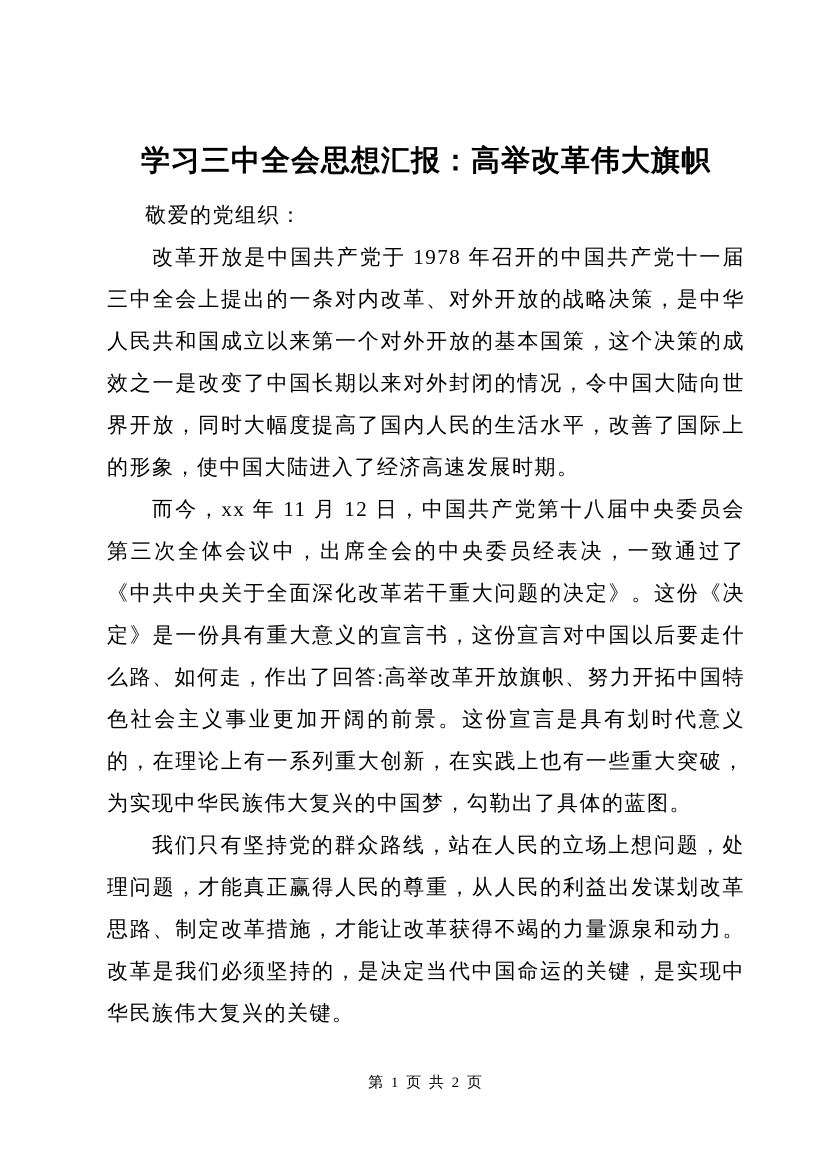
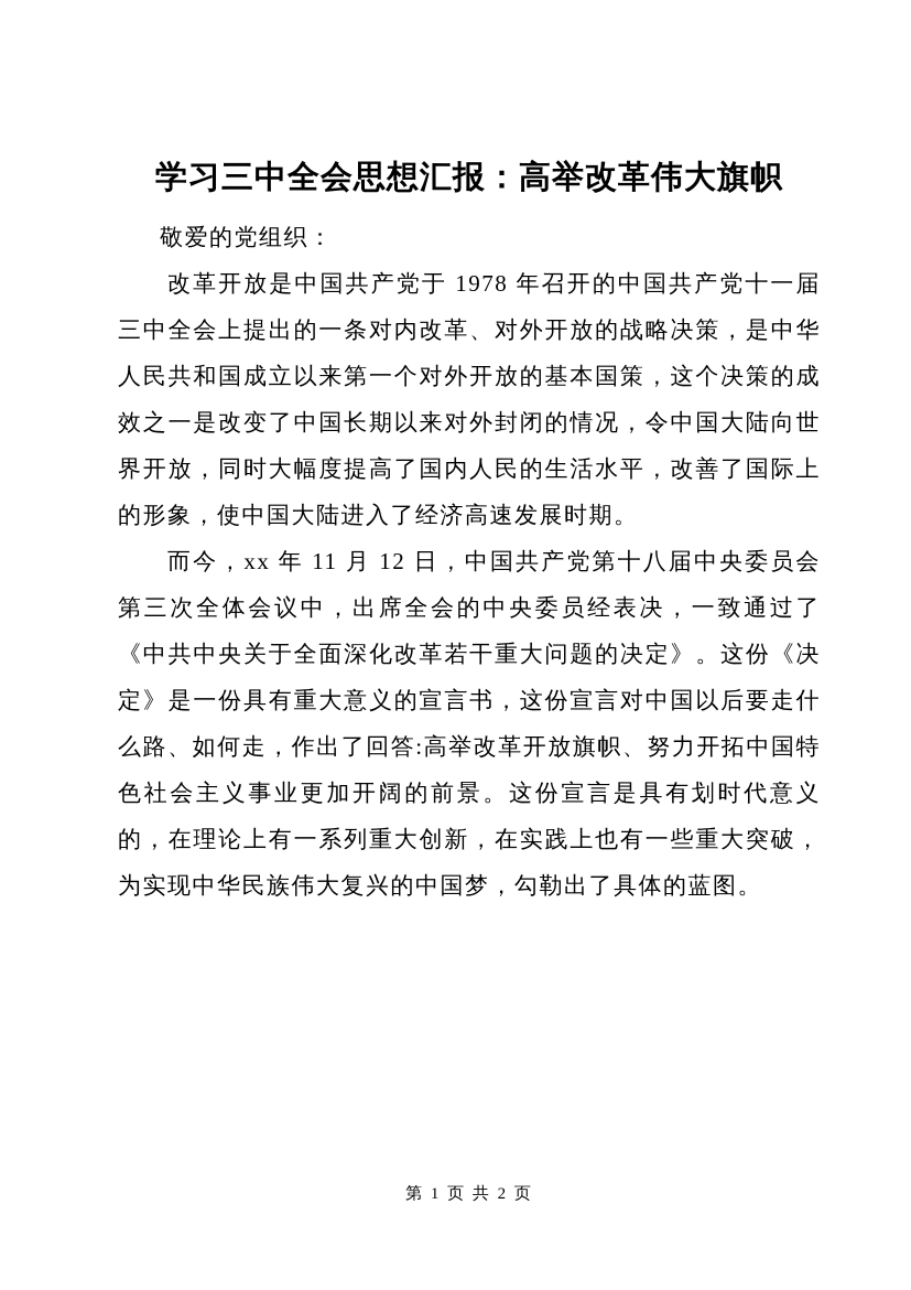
  学习三中全会思想汇报：高举改革伟大旗帜
  敬爱的党组织：
  改革开放是中国共产党于 1978 年召开的中国共产党十一届三中全会上提出的一条对内改革、对外开放的战略决策，是中华人民共和国成立以来第一个对外开放的基本国策，这个决策的成效之一是改变了中国长期以来对外封闭的情况，令中国大陆向世界开放，同时大幅度提高了国内人民的生活水平，改善了国际上的形象，使中国大陆进入了经济高速发展时期。
  而今，xx 年 11 月 12 日，中国共产党第十八届中央委员会第三次全体会议中，出席全会的中央委员经表决，一致通过了《中共中央关于全面深化改革若干重大问题的决定》。这份《决定》是一份具有重大意义的宣言书，这份宣言对中国以后要走什么路、如何走，作出了回答:高举改革开放旗帜、努力开拓中国特色社会主义事业更加开阔的前景。这份宣言是具有划时代意义的，在理论上有一系列重大创新，在实践上也有一些重大突破，为实现中华民族伟大复兴的中国梦，勾勒出了具体的蓝图。
- 我们只有坚持党的群众路线，站在人民的立场上想问题，处理问题，才能真正赢得人民的尊重，从人民的利益出发谋划改革思路、制定改革措施，才能让改革获得不竭的力量源泉和动力。改革是我们必须坚持的，是决定当代中国命运的关键，是实现中华民族伟大复兴的关键。
  第 1 页 共 2 页
